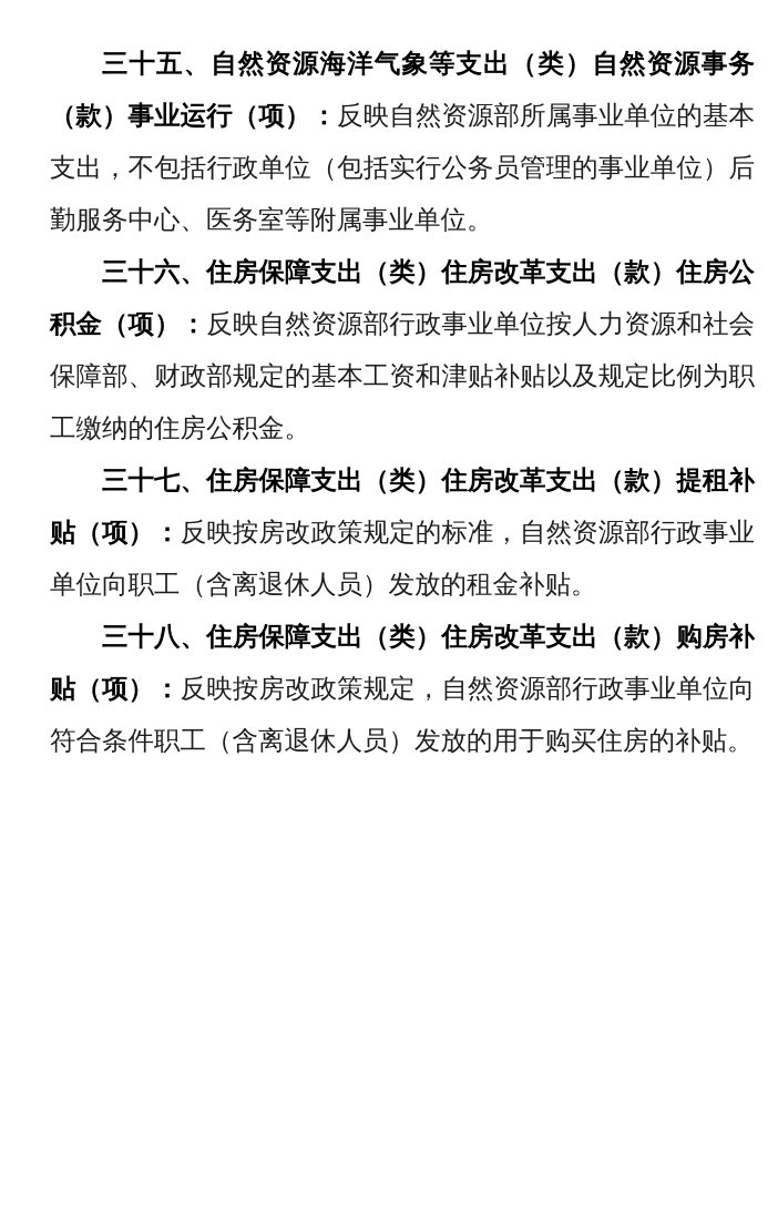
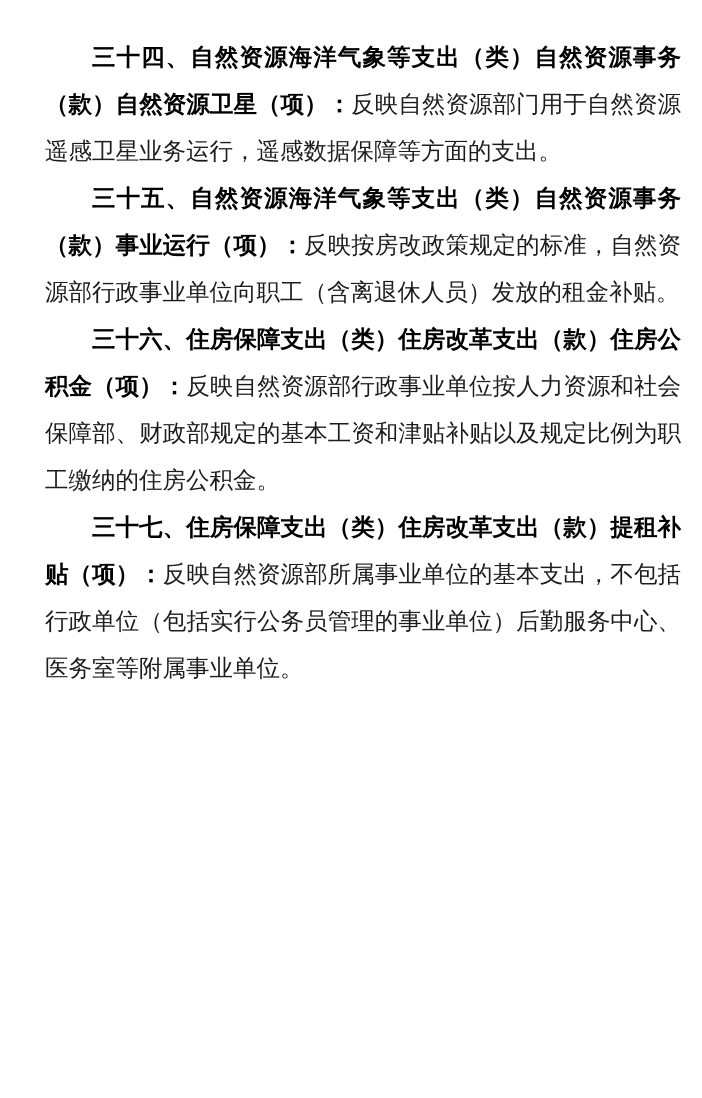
+ 三十四、自然资源海洋气象等支出（类）自然资源事务（款）自然资源卫星（项）：反映自然资源部门用于自然资源遥感卫星业务运行，遥感数据保障等方面的支出。
- 三十五、自然资源海洋气象等支出（类）自然资源事务（款）事业运行（项）：反映自然资源部所属事业单位的基本支出，不包括行政单位（包括实行公务员管理的事业单位）后勤服务中心、医务室等附属事业单位。
+ 三十五、自然资源海洋气象等支出（类）自然资源事务（款）事业运行（项）：反映按房改政策规定的标准，自然资源部行政事业单位向职工（含离退休人员）发放的租金补贴。
  三十六、住房保障支出（类）住房改革支出（款）住房公积金（项）：反映自然资源部行政事业单位按人力资源和社会保障部、财政部规定的基本工资和津贴补贴以及规定比例为职工缴纳的住房公积金。
- 三十七、住房保障支出（类）住房改革支出（款）提租补贴（项）：反映按房改政策规定的标准，自然资源部行政事业单位向职工（含离退休人员）发放的租金补贴。
+ 三十七、住房保障支出（类）住房改革支出（款）提租补贴（项）：反映自然资源部所属事业单位的基本支出，不包括行政单位（包括实行公务员管理的事业单位）后勤服务中心、医务室等附属事业单位。
- 三十八、住房保障支出（类）住房改革支出（款）购房补贴（项）：反映按房改政策规定，自然资源部行政事业单位向符合条件职工（含离退休人员）发放的用于购买住房的补贴。
